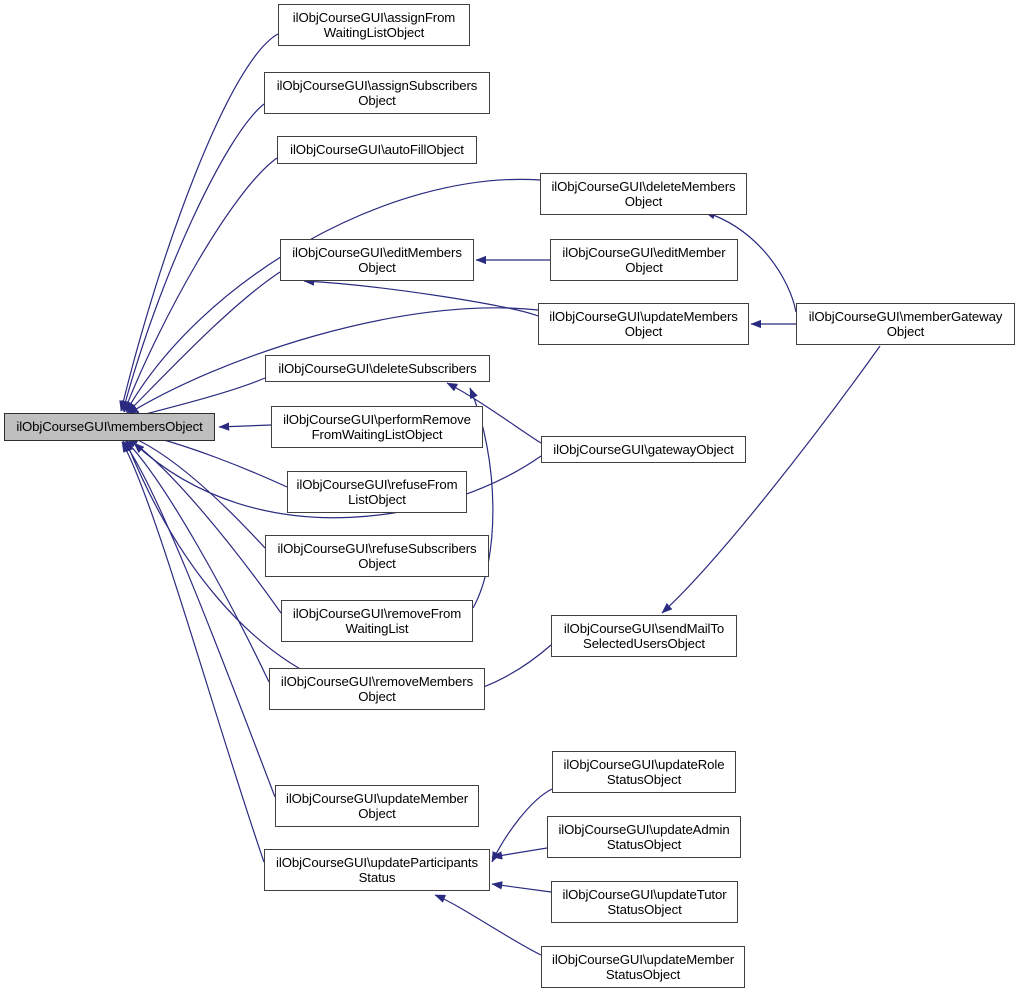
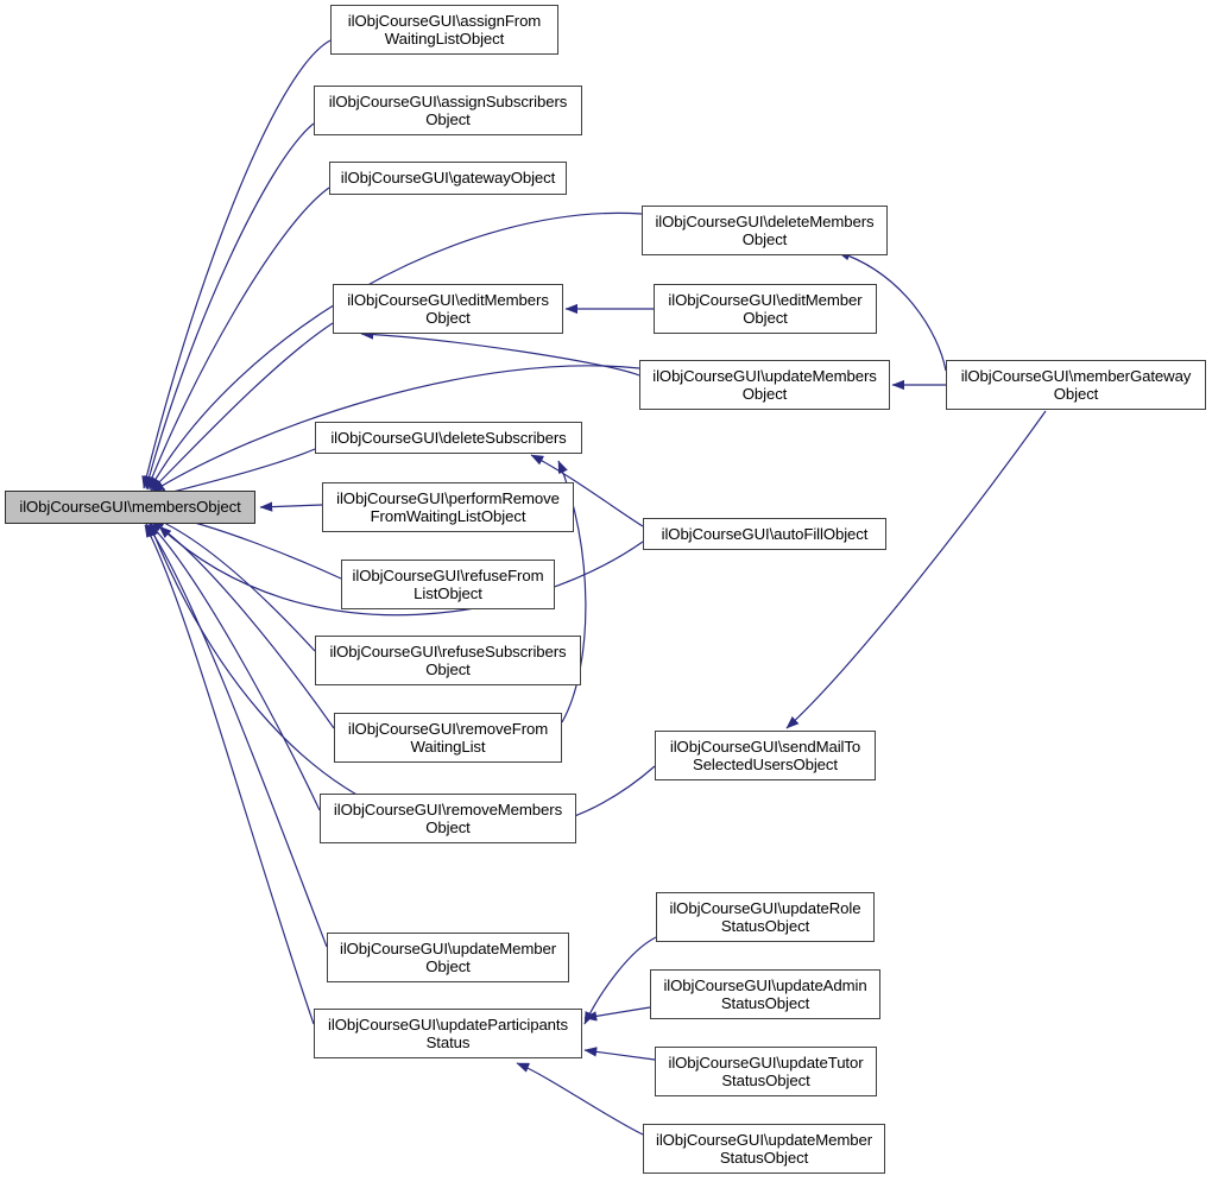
  ilObjCourseGUI\membersObject
  ilObjCourseGUI\assignFrom
  WaitingListObject
  ilObjCourseGUI\assignSubscribers
  Object
- ilObjCourseGUI\autoFillObject
+ ilObjCourseGUI\gatewayObject
  ilObjCourseGUI\deleteMembers
  Object
  ilObjCourseGUI\editMembers
  Object
  ilObjCourseGUI\editMember
  Object
  ilObjCourseGUI\updateMembers
  Object
  ilObjCourseGUI\memberGateway
  Object
  ilObjCourseGUI\deleteSubscribers
  ilObjCourseGUI\performRemove
  FromWaitingListObject
- ilObjCourseGUI\gatewayObject
+ ilObjCourseGUI\autoFillObject
  ilObjCourseGUI\refuseFrom
  ListObject
  ilObjCourseGUI\refuseSubscribers
  Object
  ilObjCourseGUI\removeFrom
  WaitingList
  ilObjCourseGUI\sendMailTo
  SelectedUsersObject
  ilObjCourseGUI\removeMembers
  Object
  ilObjCourseGUI\updateRole
  StatusObject
  ilObjCourseGUI\updateMember
  Object
  ilObjCourseGUI\updateAdmin
  StatusObject
  ilObjCourseGUI\updateParticipants
  Status
  ilObjCourseGUI\updateTutor
  StatusObject
  ilObjCourseGUI\updateMember
  StatusObject
